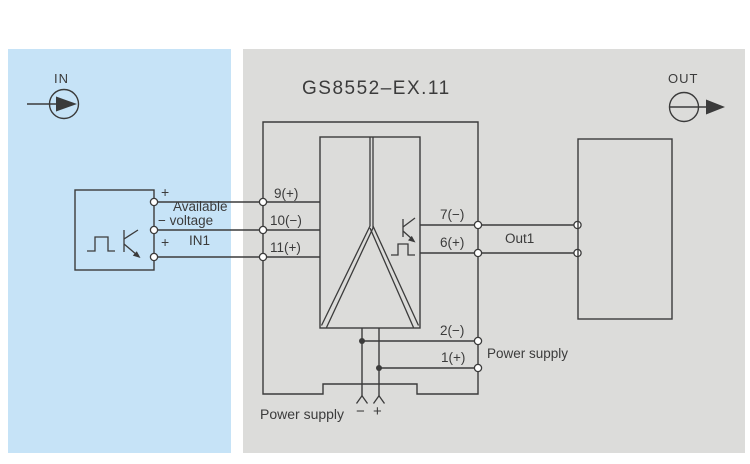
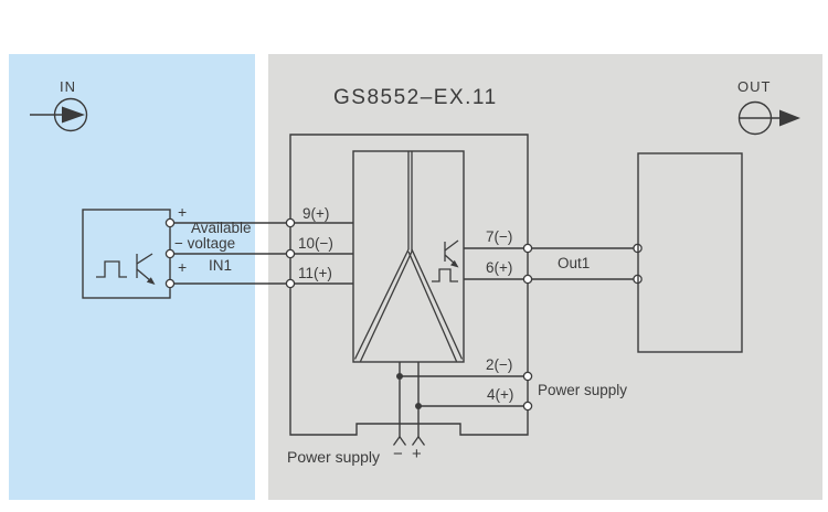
  IN
  OUT
  GS8552–EX.11
  +
  Available
  − voltage
  +
  IN1
  9(+)
  10(−)
  11(+)
  7(−)
  6(+)
  2(−)
- 1(+)
+ 4(+)
  Out1
  Power supply
  Power supply
  −
  +
